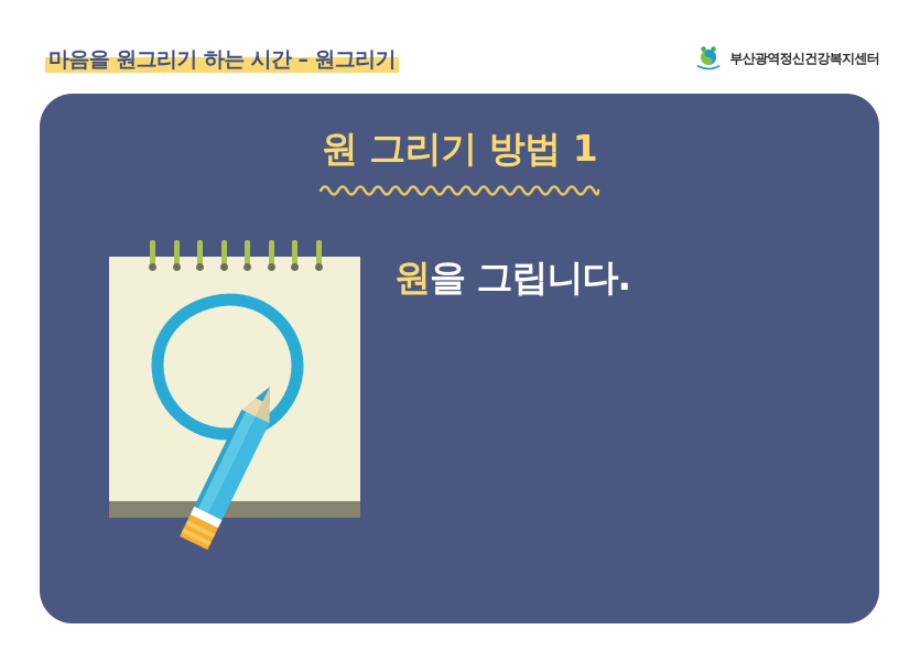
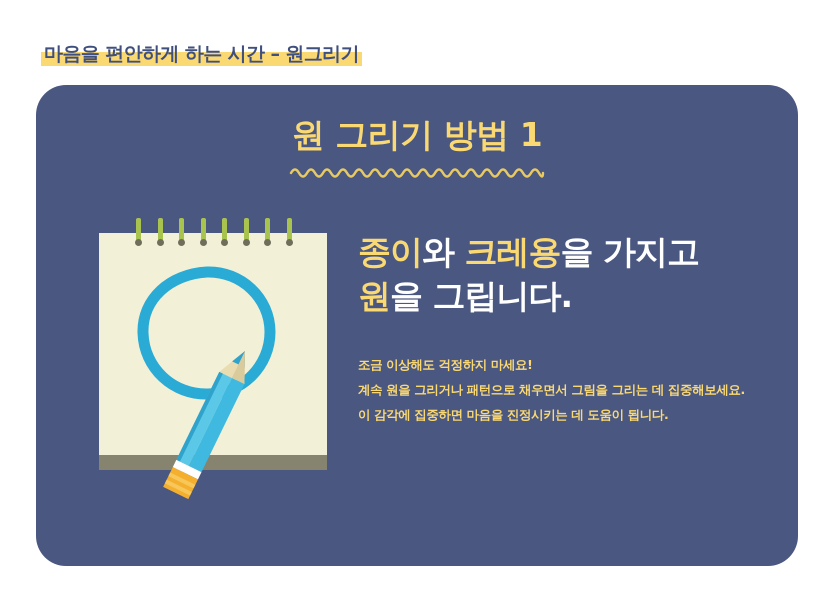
- 마음을 원그리기 하는 시간 – 원그리기
+ 마음을 편안하게 하는 시간 – 원그리기
- 부산광역정신건강복지센터
  원 그리기 방법 1
+ 종이와 크레용을 가지고
  원을 그립니다.
+ 조금 이상해도 걱정하지 마세요!
+ 계속 원을 그리거나 패턴으로 채우면서 그림을 그리는 데 집중해보세요.
+ 이 감각에 집중하면 마음을 진정시키는 데 도움이 됩니다.
